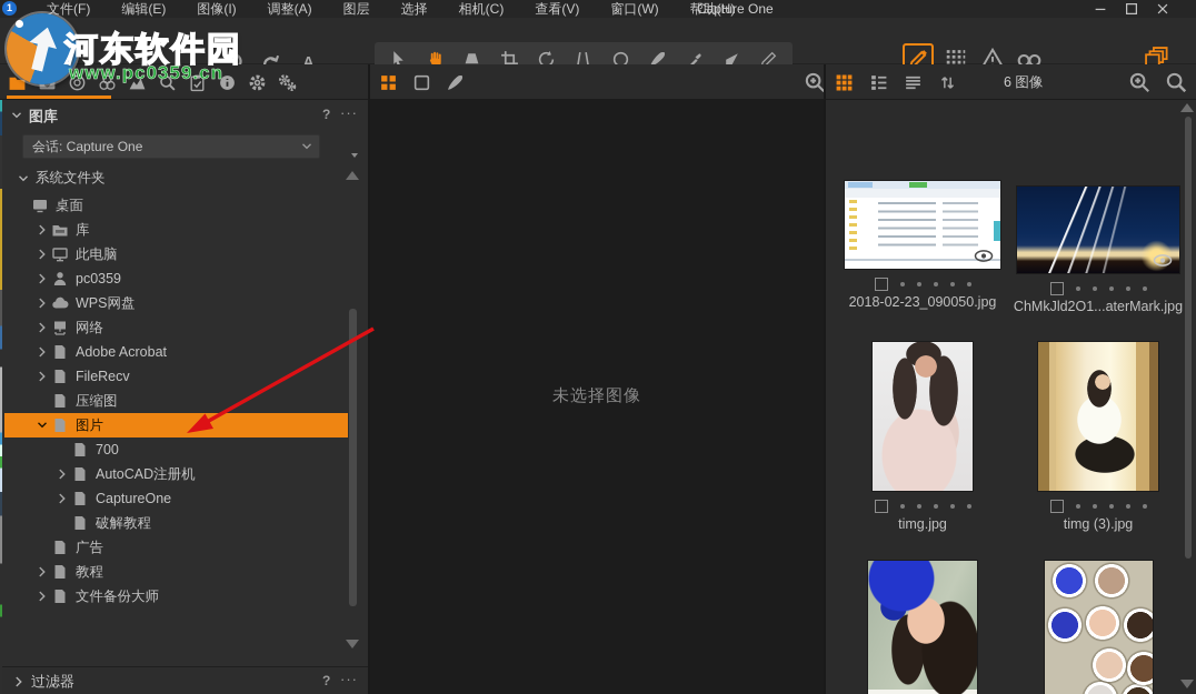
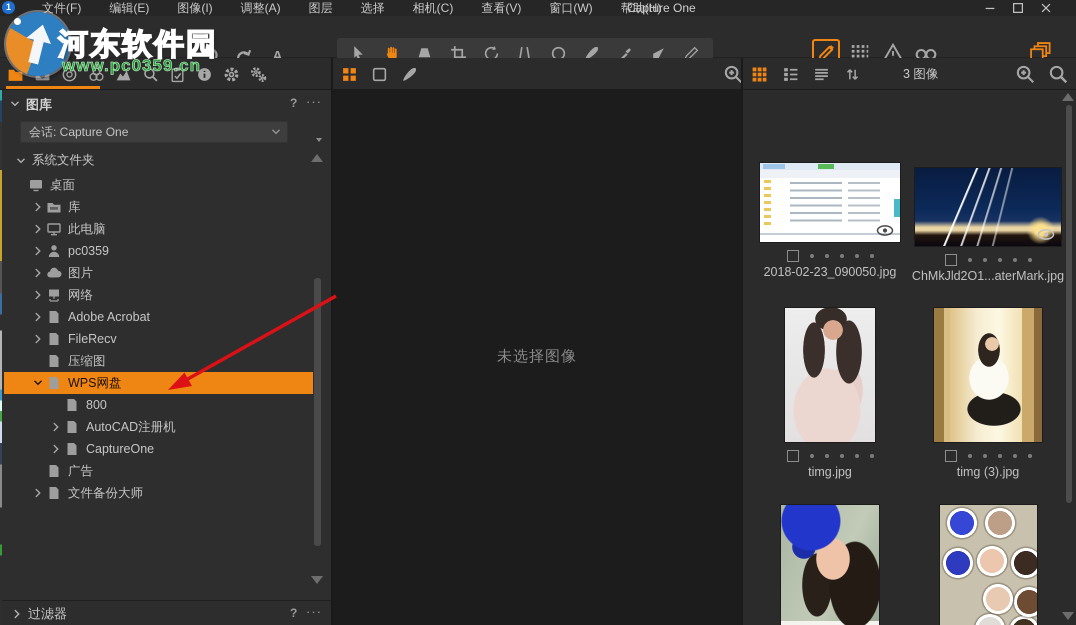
  1
  文件(F)
  编辑(E)
  图像(I)
  调整(A)
  图层
  选择
  相机(C)
  查看(V)
  窗口(W)
  帮助(H)
  Capture One
  A
- 6 图像
+ 3 图像
  图库
  ?
  ···
  会话: Capture One
  系统文件夹
  桌面
  库
  此电脑
  pc0359
- WPS网盘
+ 图片
  网络
  Adobe Acrobat
  FileRecv
  压缩图
- 图片
+ WPS网盘
- 700
+ 800
  AutoCAD注册机
  CaptureOne
- 破解教程
  广告
- 教程
  文件备份大师
  过滤器
  ?
  ···
  未选择图像
  2018-02-23_090050.jpg
  ChMkJld2O1...aterMark.jpg
  timg.jpg
  timg (3).jpg
  河东软件园
  www.pc0359.cn
